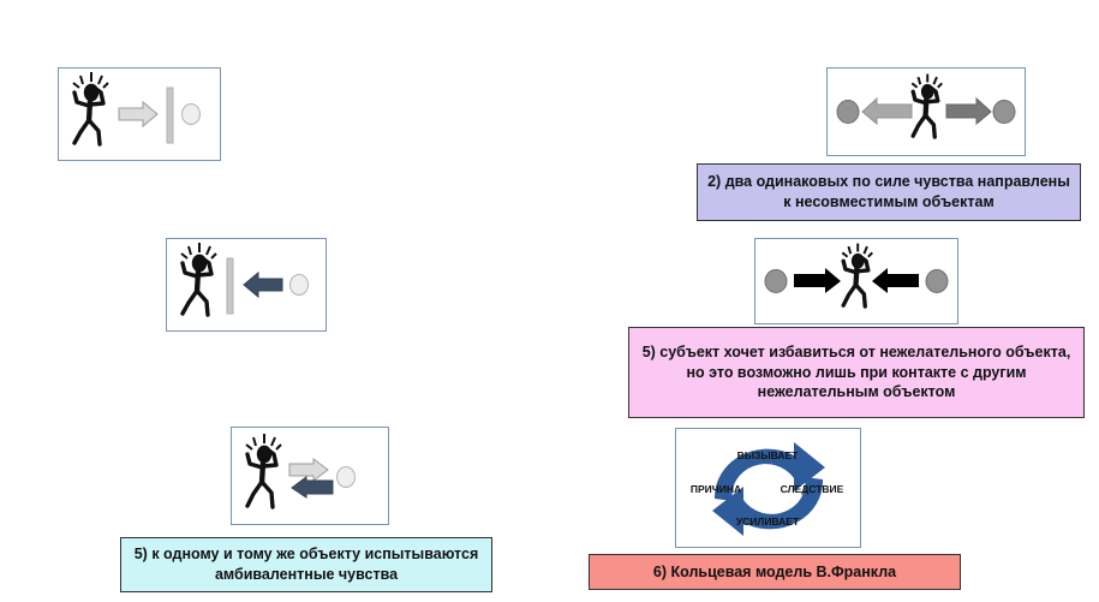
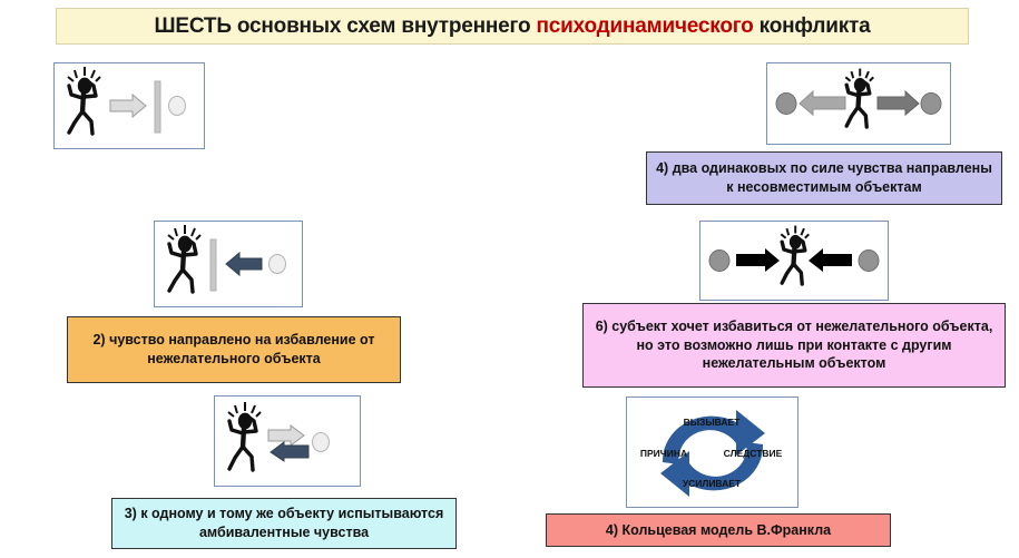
+ ШЕСТЬ основных схем внутреннего психодинамического конфликта
+ 2) чувство направлено на избавление от нежелательного объекта
- 5) к одному и тому же объекту испытываются амбивалентные чувства
+ 3) к одному и тому же объекту испытываются амбивалентные чувства
- 2) два одинаковых по силе чувства направлены к несовместимым объектам
+ 4) два одинаковых по силе чувства направлены к несовместимым объектам
- 5) субъект хочет избавиться от нежелательного объекта, но это возможно лишь при контакте с другим нежелательным объектом
+ 6) субъект хочет избавиться от нежелательного объекта, но это возможно лишь при контакте с другим нежелательным объектом
  ВЫЗЫВАЕТ
  ПРИЧИНА
  СЛЕДСТВИЕ
  УСИЛИВАЕТ
- 6) Кольцевая модель В.Франкла
+ 4) Кольцевая модель В.Франкла
